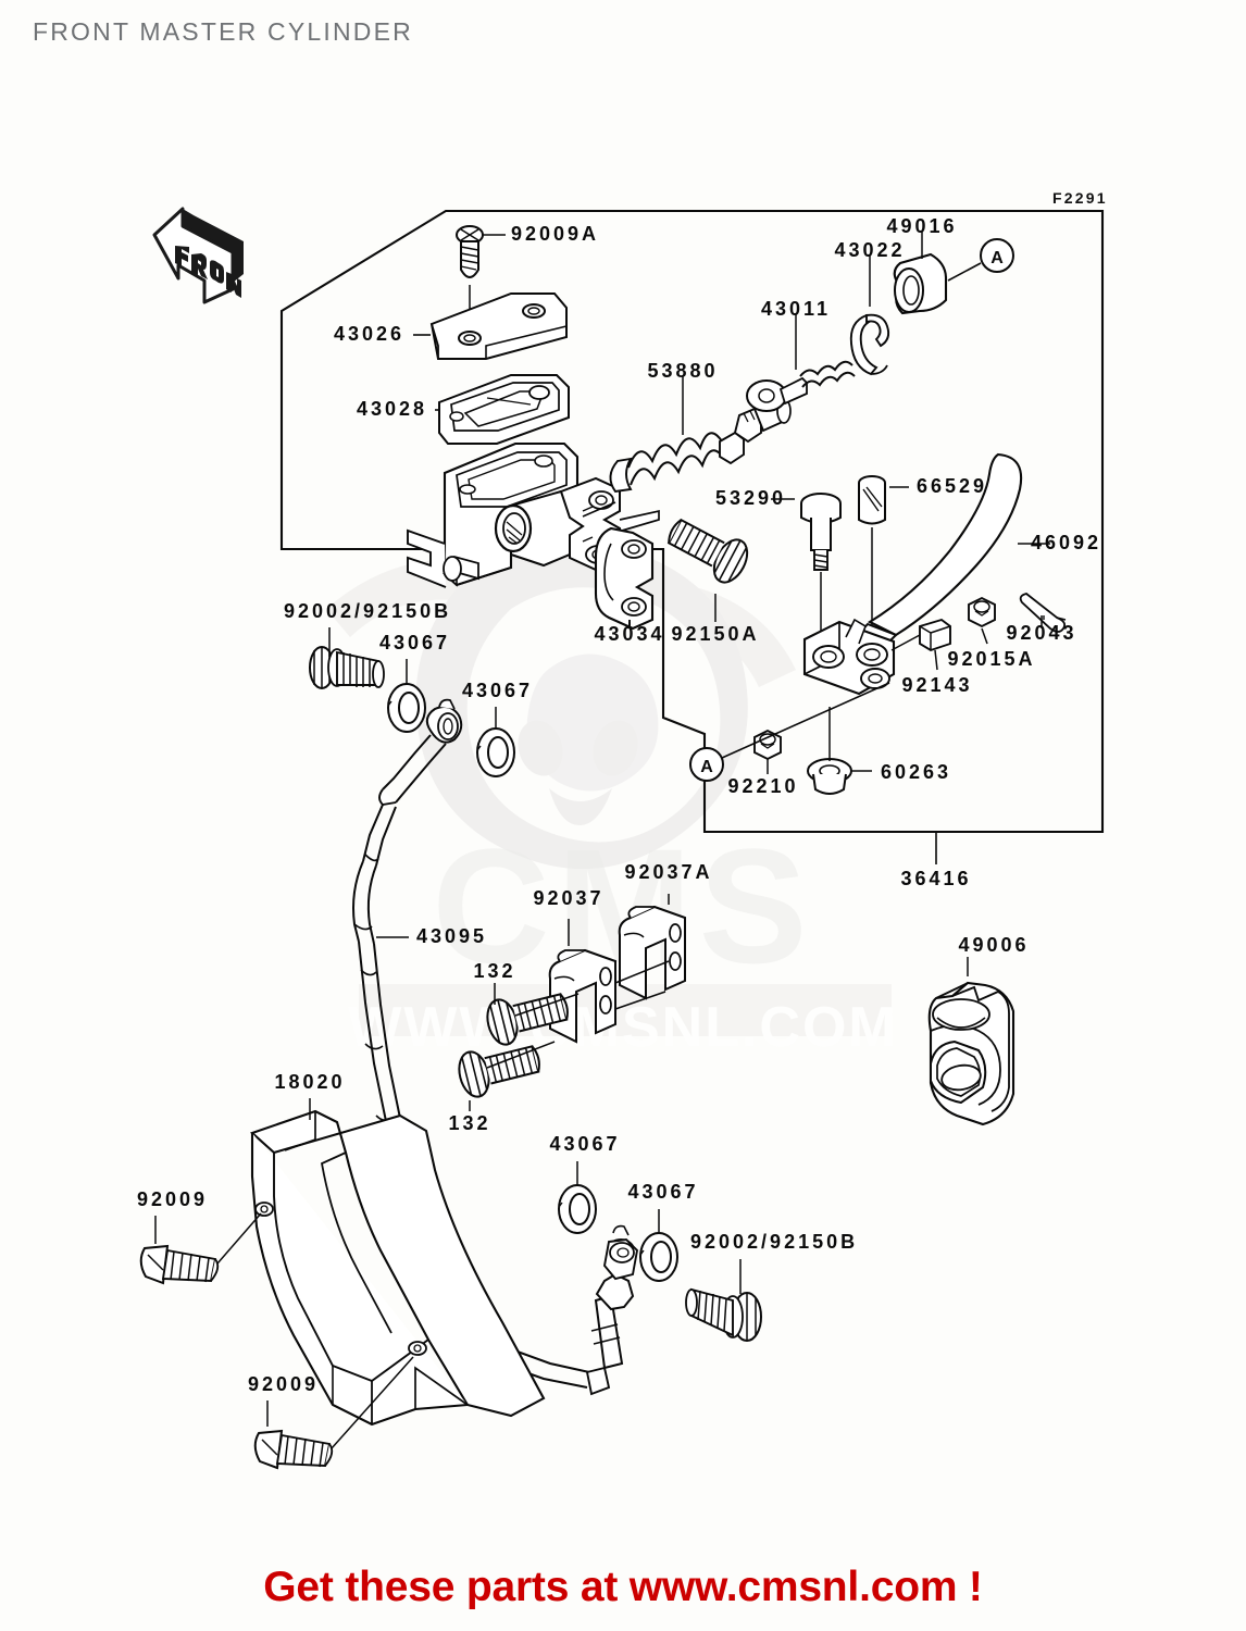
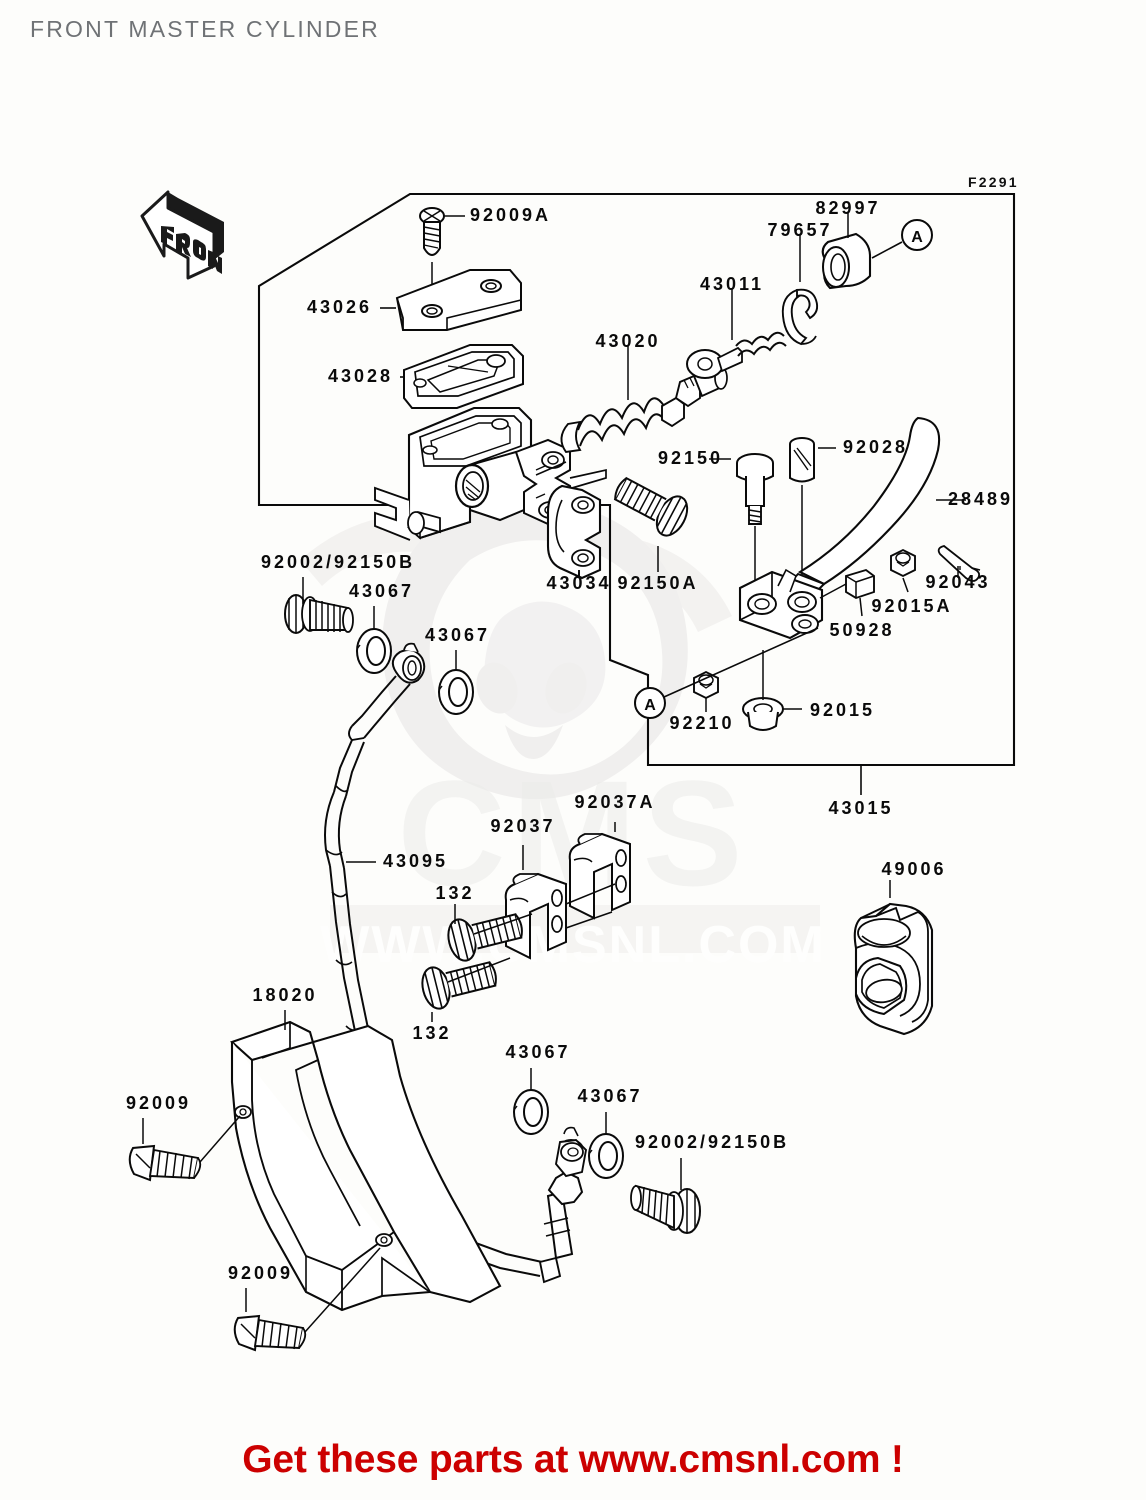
  FRONT MASTER CYLINDER
  F2291
  CMS
  WWWSNL.COM
  A
  A
  Get these parts at www.cmsnl.com !
  92009A
  43026
  43028
- 53880
+ 43020
  43011
- 43022
+ 79657
- 49016
+ 82997
- 53290
+ 92150
- 66529
+ 92028
- 46092
+ 28489
  92043
  92015A
- 92143
+ 50928
  43034
  92150A
  92002/92150B
  43067
  43067
  92210
- 60263
+ 92015
- 36416
+ 43015
  92037A
  92037
  43095
  132
  132
  49006
  18020
  92009
  92009
  43067
  43067
  92002/92150B
